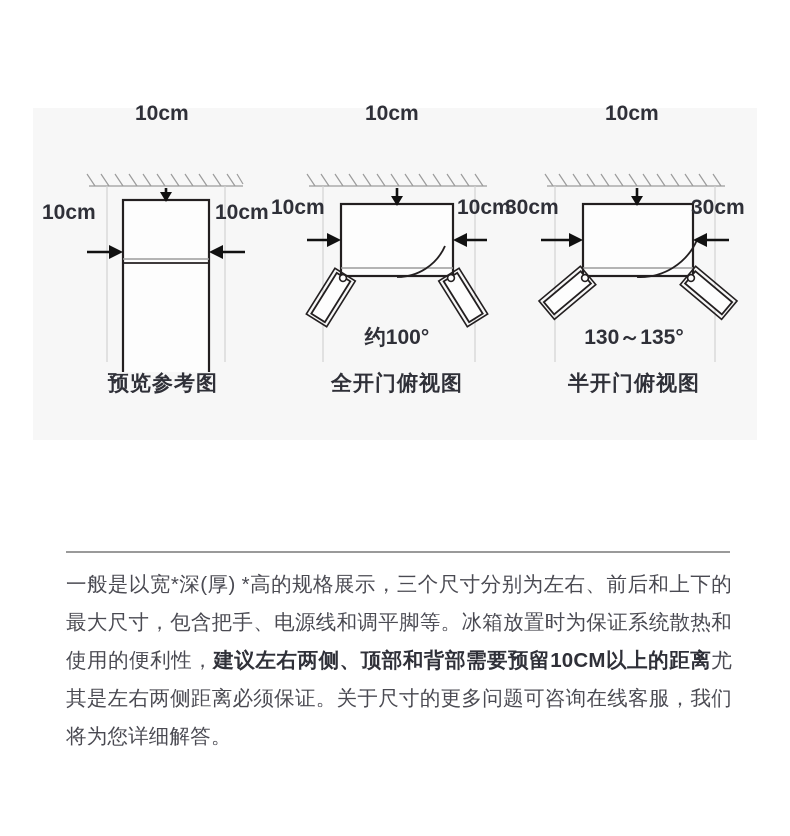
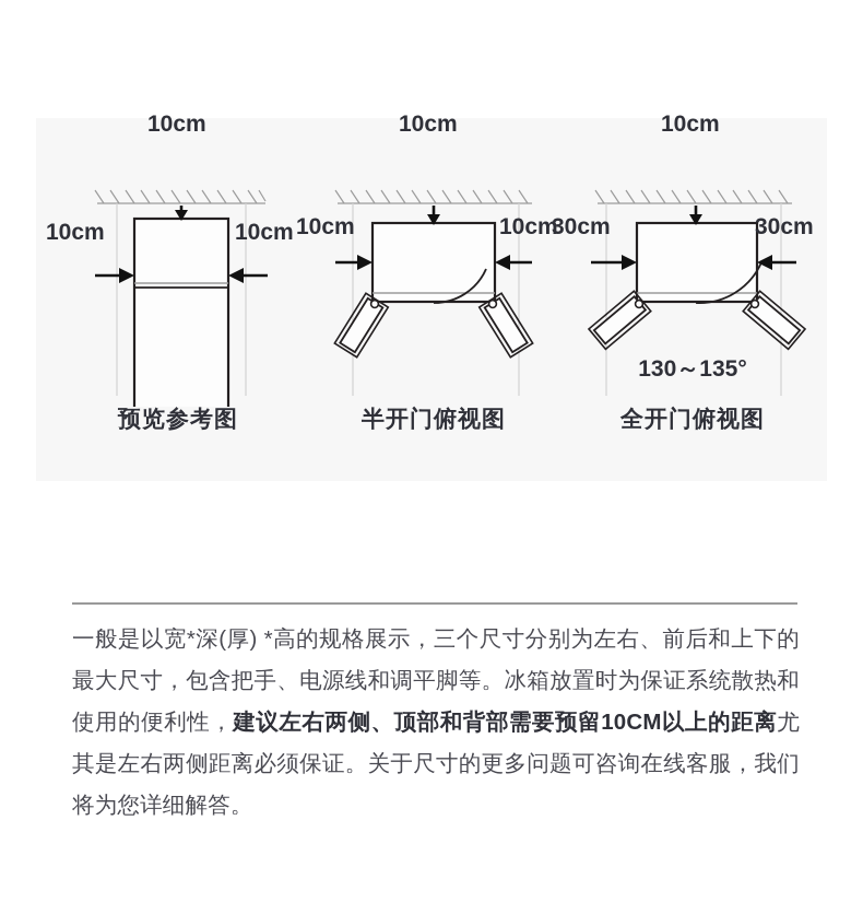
  10cm
  10cm
  10cm
  预览参考图
  10cm
  10cm
  10cm
- 约100°
- 全开门俯视图
+ 半开门俯视图
  10cm
  30cm
  30cm
  130～135°
- 半开门俯视图
+ 全开门俯视图
  一般是以宽*深(厚) *高的规格展示，三个尺寸分别为左右、前后和上下的最大尺寸，包含把手、电源线和调平脚等。冰箱放置时为保证系统散热和使用的便利性，建议左右两侧、顶部和背部需要预留10CM以上的距离尤其是左右两侧距离必须保证。关于尺寸的更多问题可咨询在线客服，我们将为您详细解答。
